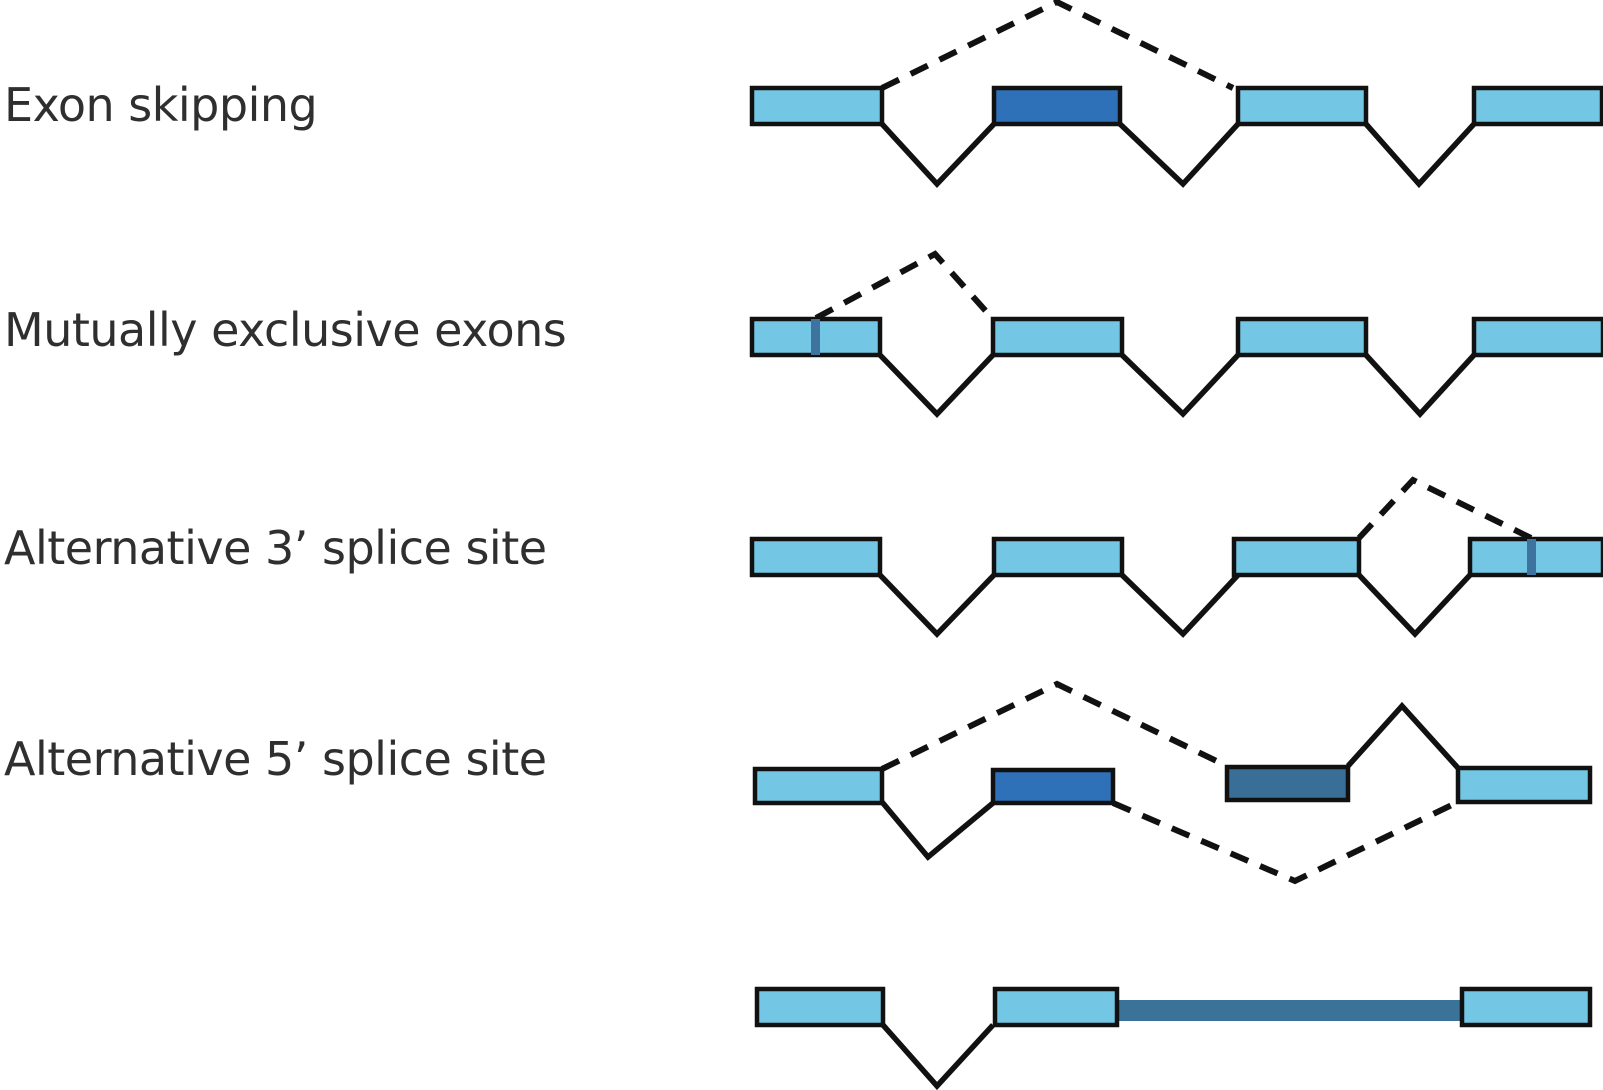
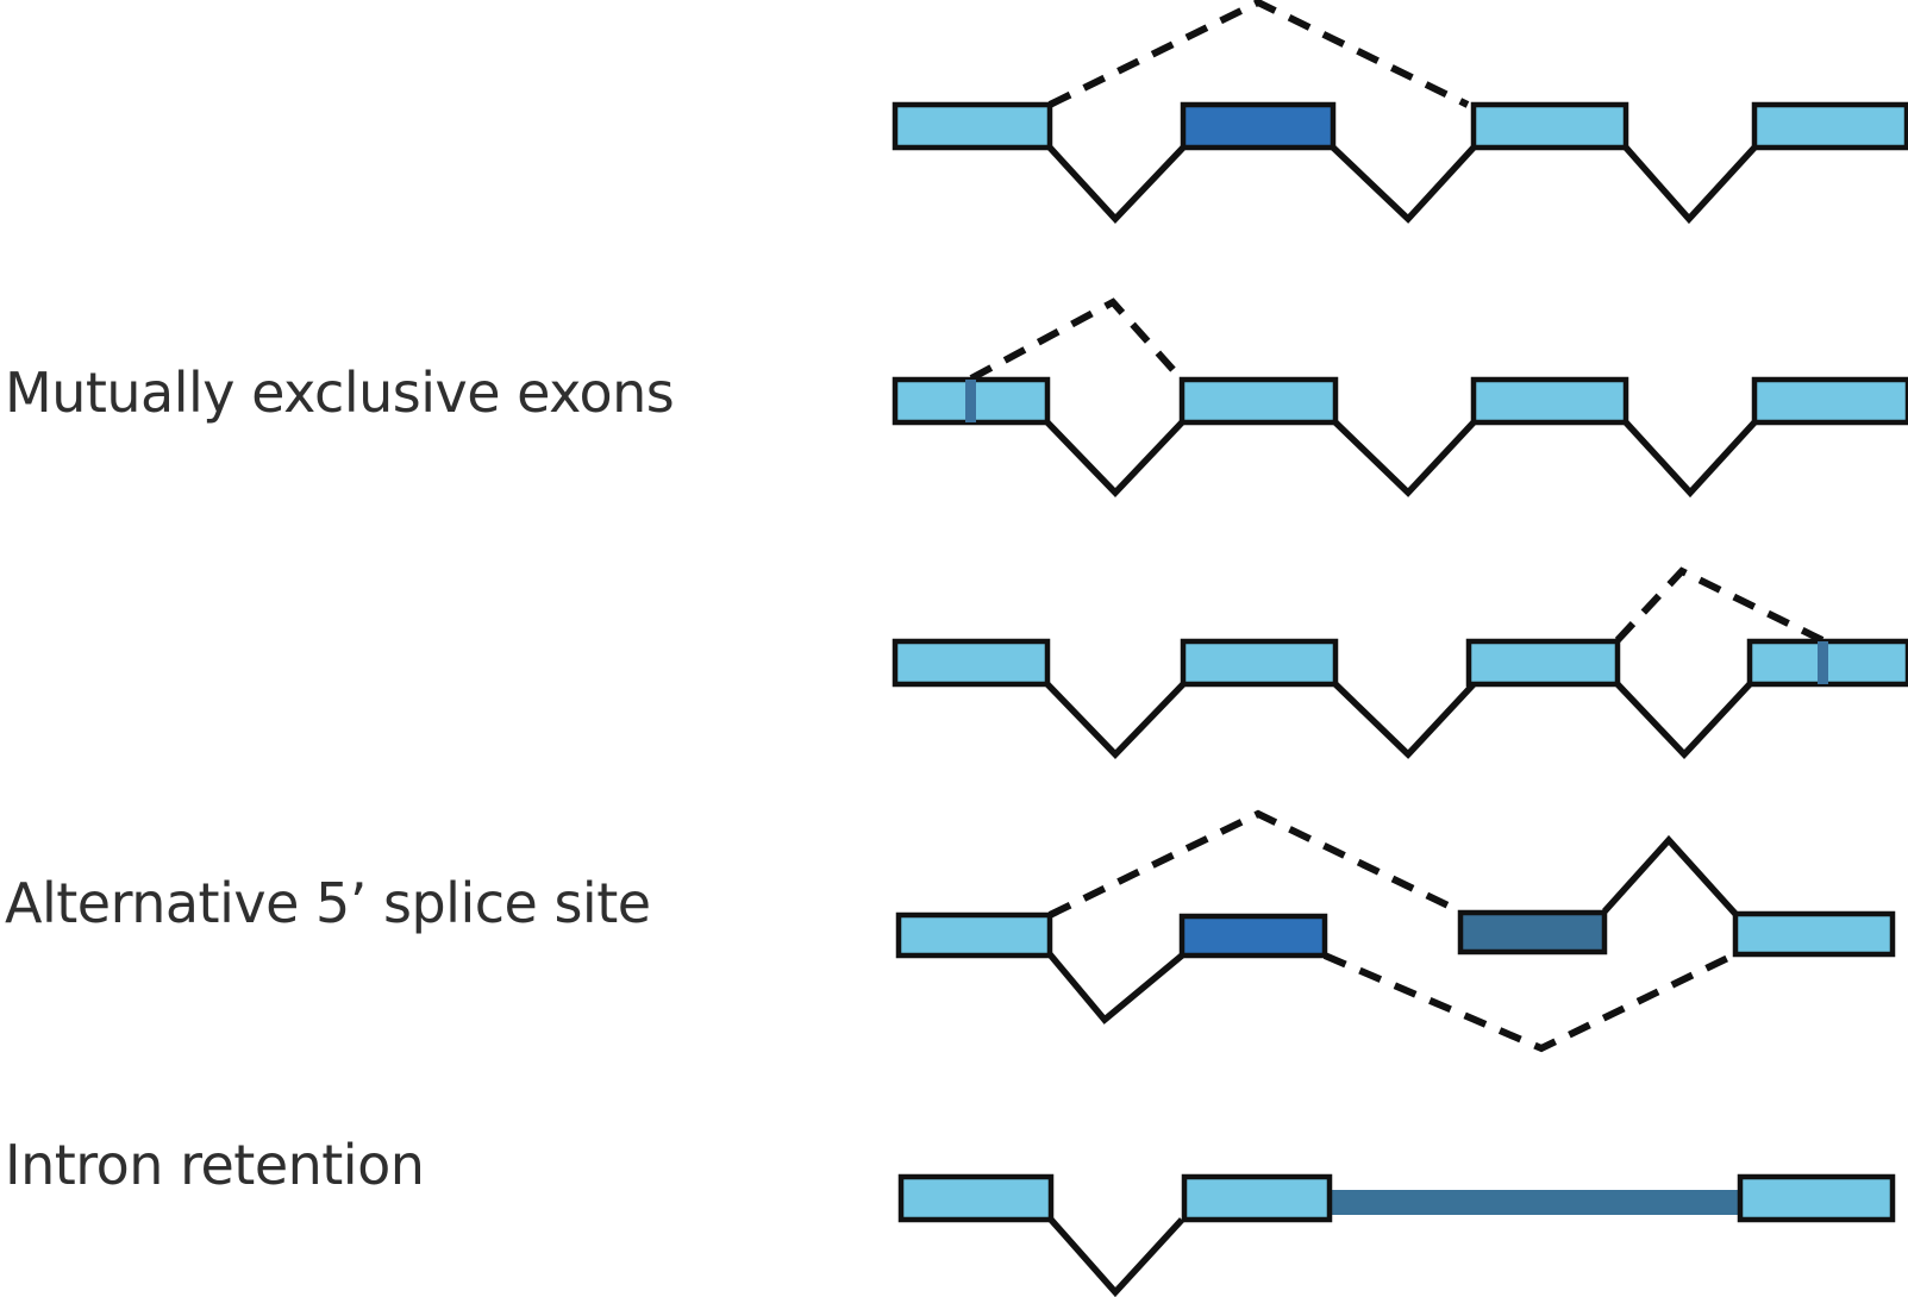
- Exon skipping
  Mutually exclusive exons
- Alternative 3’ splice site
  Alternative 5’ splice site
+ Intron retention
